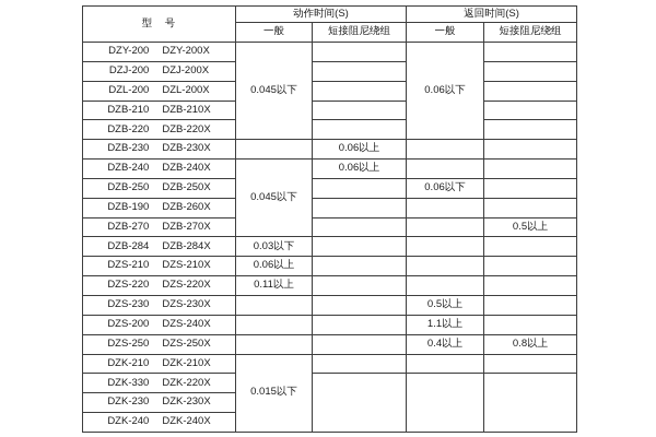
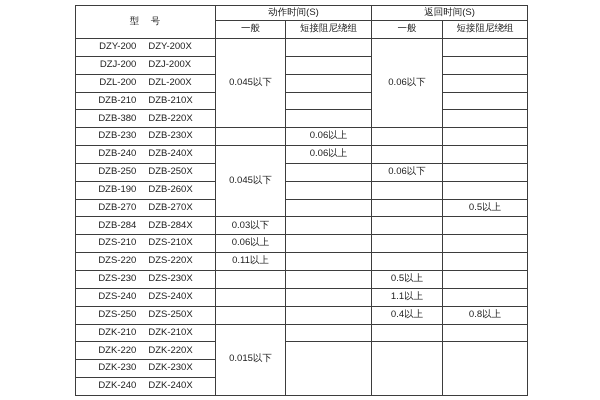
  型 号	动作时间(S)	返回时间(S)
  一般	短接阻尼绕组	一般	短接阻尼绕组
  DZY-200 DZY-200X	0.045以下		0.06以下
  DZJ-200 DZJ-200X
  DZL-200 DZL-200X
  DZB-210 DZB-210X
- DZB-220 DZB-220X
+ DZB-380 DZB-220X
  DZB-230 DZB-230X		0.06以上
  DZB-240 DZB-240X	0.045以下	0.06以上
  DZB-250 DZB-250X		0.06以下
  DZB-190 DZB-260X
  DZB-270 DZB-270X			0.5以上
  DZB-284 DZB-284X	0.03以下
  DZS-210 DZS-210X	0.06以上
  DZS-220 DZS-220X	0.11以上
  DZS-230 DZS-230X			0.5以上
- DZS-200 DZS-240X			1.1以上
+ DZS-240 DZS-240X			1.1以上
  DZS-250 DZS-250X			0.4以上	0.8以上
  DZK-210 DZK-210X	0.015以下
- DZK-330 DZK-220X
+ DZK-220 DZK-220X
  DZK-230 DZK-230X
  DZK-240 DZK-240X
